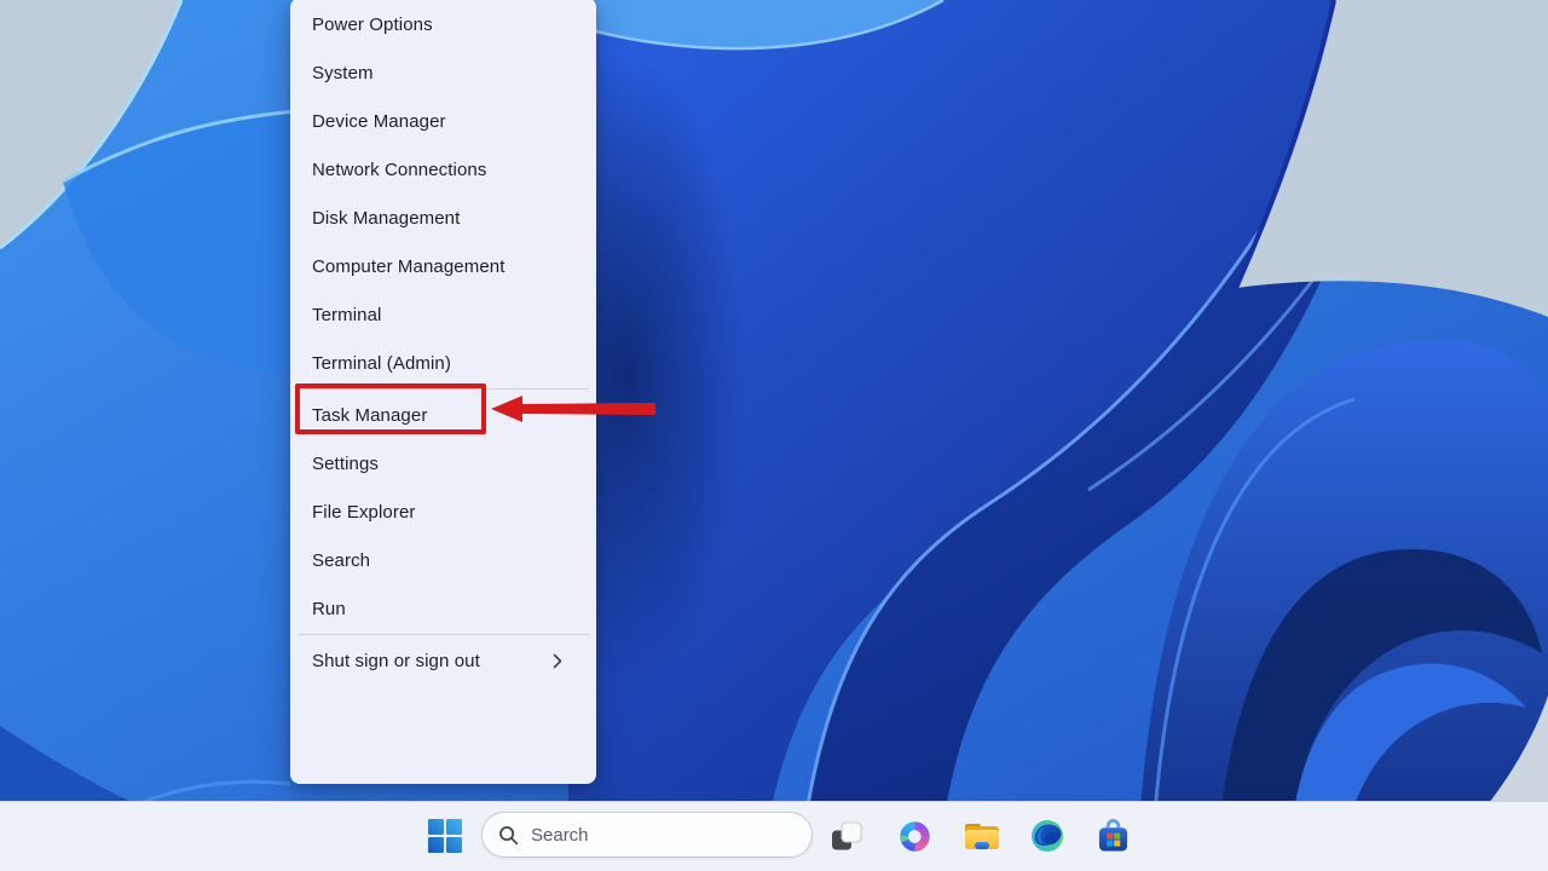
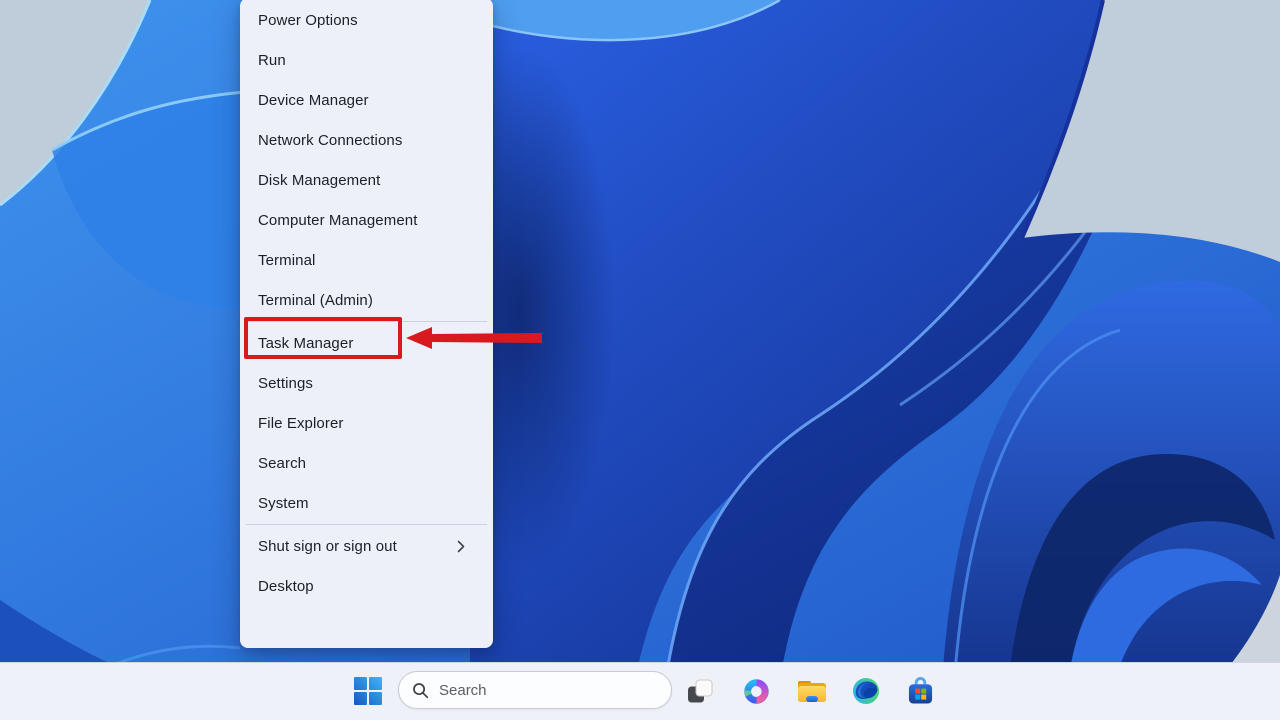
  Power Options
- System
+ Run
  Device Manager
  Network Connections
  Disk Management
  Computer Management
  Terminal
  Terminal (Admin)
  Task Manager
  Settings
  File Explorer
  Search
- Run
+ System
  Shut sign or sign out
+ Desktop
  Search
